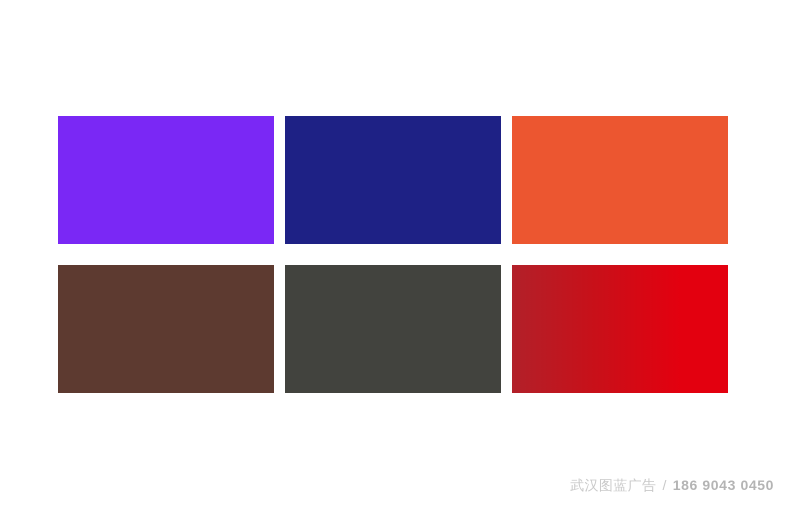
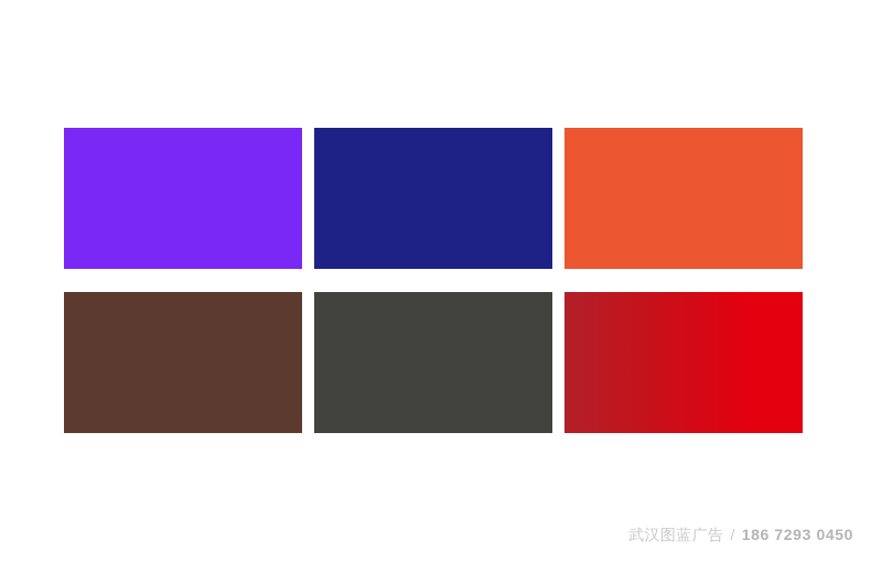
  武汉图蓝广告
  /
- 186 9043 0450
+ 186 7293 0450
